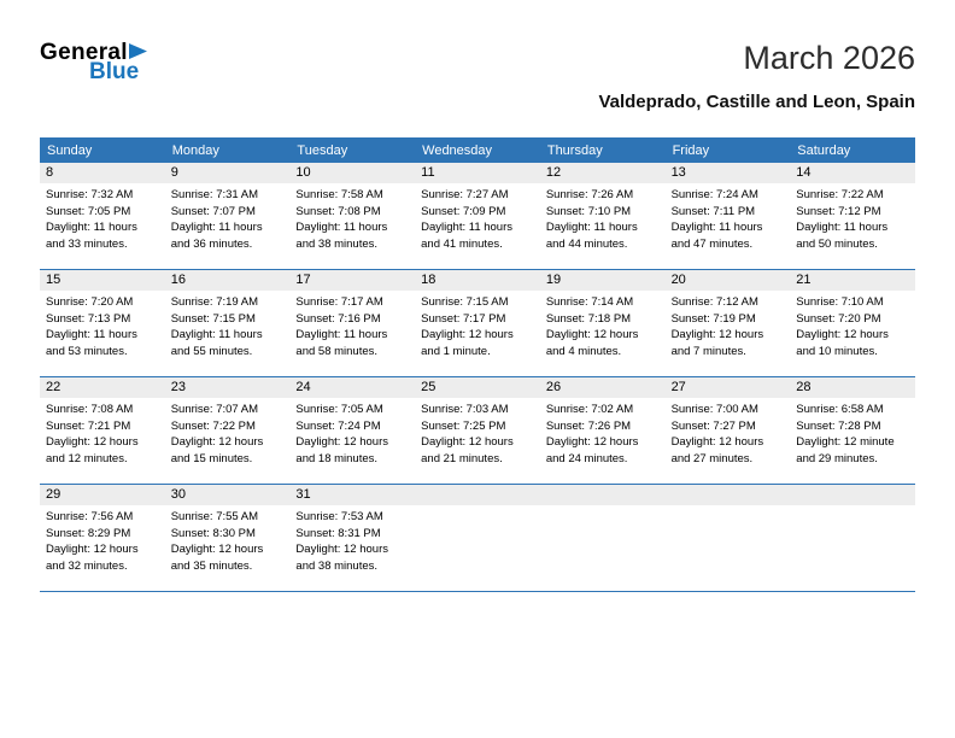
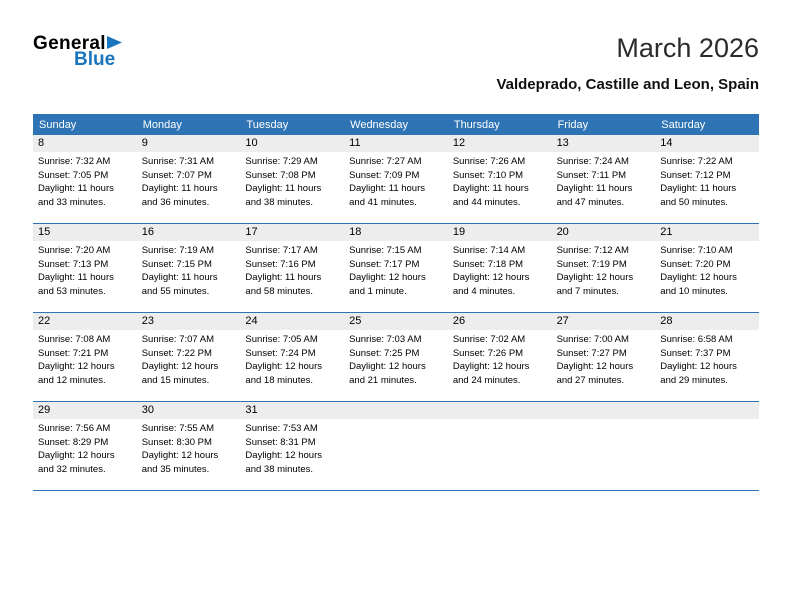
  General
  Blue
  March 2026
  Valdeprado, Castille and Leon, Spain
  Sunday
  Monday
  Tuesday
  Wednesday
  Thursday
  Friday
  Saturday
  8
  Sunrise: 7:32 AM
  Sunset: 7:05 PM
  Daylight: 11 hours and 33 minutes.
  9
  Sunrise: 7:31 AM
  Sunset: 7:07 PM
  Daylight: 11 hours and 36 minutes.
  10
- Sunrise: 7:58 AM
+ Sunrise: 7:29 AM
  Sunset: 7:08 PM
  Daylight: 11 hours and 38 minutes.
  11
  Sunrise: 7:27 AM
  Sunset: 7:09 PM
  Daylight: 11 hours and 41 minutes.
  12
  Sunrise: 7:26 AM
  Sunset: 7:10 PM
  Daylight: 11 hours and 44 minutes.
  13
  Sunrise: 7:24 AM
  Sunset: 7:11 PM
  Daylight: 11 hours and 47 minutes.
  14
  Sunrise: 7:22 AM
  Sunset: 7:12 PM
  Daylight: 11 hours and 50 minutes.
  15
  Sunrise: 7:20 AM
  Sunset: 7:13 PM
  Daylight: 11 hours and 53 minutes.
  16
  Sunrise: 7:19 AM
  Sunset: 7:15 PM
  Daylight: 11 hours and 55 minutes.
  17
  Sunrise: 7:17 AM
  Sunset: 7:16 PM
  Daylight: 11 hours and 58 minutes.
  18
  Sunrise: 7:15 AM
  Sunset: 7:17 PM
  Daylight: 12 hours and 1 minute.
  19
  Sunrise: 7:14 AM
  Sunset: 7:18 PM
  Daylight: 12 hours and 4 minutes.
  20
  Sunrise: 7:12 AM
  Sunset: 7:19 PM
  Daylight: 12 hours and 7 minutes.
  21
  Sunrise: 7:10 AM
  Sunset: 7:20 PM
  Daylight: 12 hours and 10 minutes.
  22
  Sunrise: 7:08 AM
  Sunset: 7:21 PM
  Daylight: 12 hours and 12 minutes.
  23
  Sunrise: 7:07 AM
  Sunset: 7:22 PM
  Daylight: 12 hours and 15 minutes.
  24
  Sunrise: 7:05 AM
  Sunset: 7:24 PM
  Daylight: 12 hours and 18 minutes.
  25
  Sunrise: 7:03 AM
  Sunset: 7:25 PM
  Daylight: 12 hours and 21 minutes.
  26
  Sunrise: 7:02 AM
  Sunset: 7:26 PM
  Daylight: 12 hours and 24 minutes.
  27
  Sunrise: 7:00 AM
  Sunset: 7:27 PM
  Daylight: 12 hours and 27 minutes.
  28
  Sunrise: 6:58 AM
- Sunset: 7:28 PM
+ Sunset: 7:37 PM
- Daylight: 12 minute and 29 minutes.
+ Daylight: 12 hours and 29 minutes.
  29
  Sunrise: 7:56 AM
  Sunset: 8:29 PM
  Daylight: 12 hours and 32 minutes.
  30
  Sunrise: 7:55 AM
  Sunset: 8:30 PM
  Daylight: 12 hours and 35 minutes.
  31
  Sunrise: 7:53 AM
  Sunset: 8:31 PM
  Daylight: 12 hours and 38 minutes.
